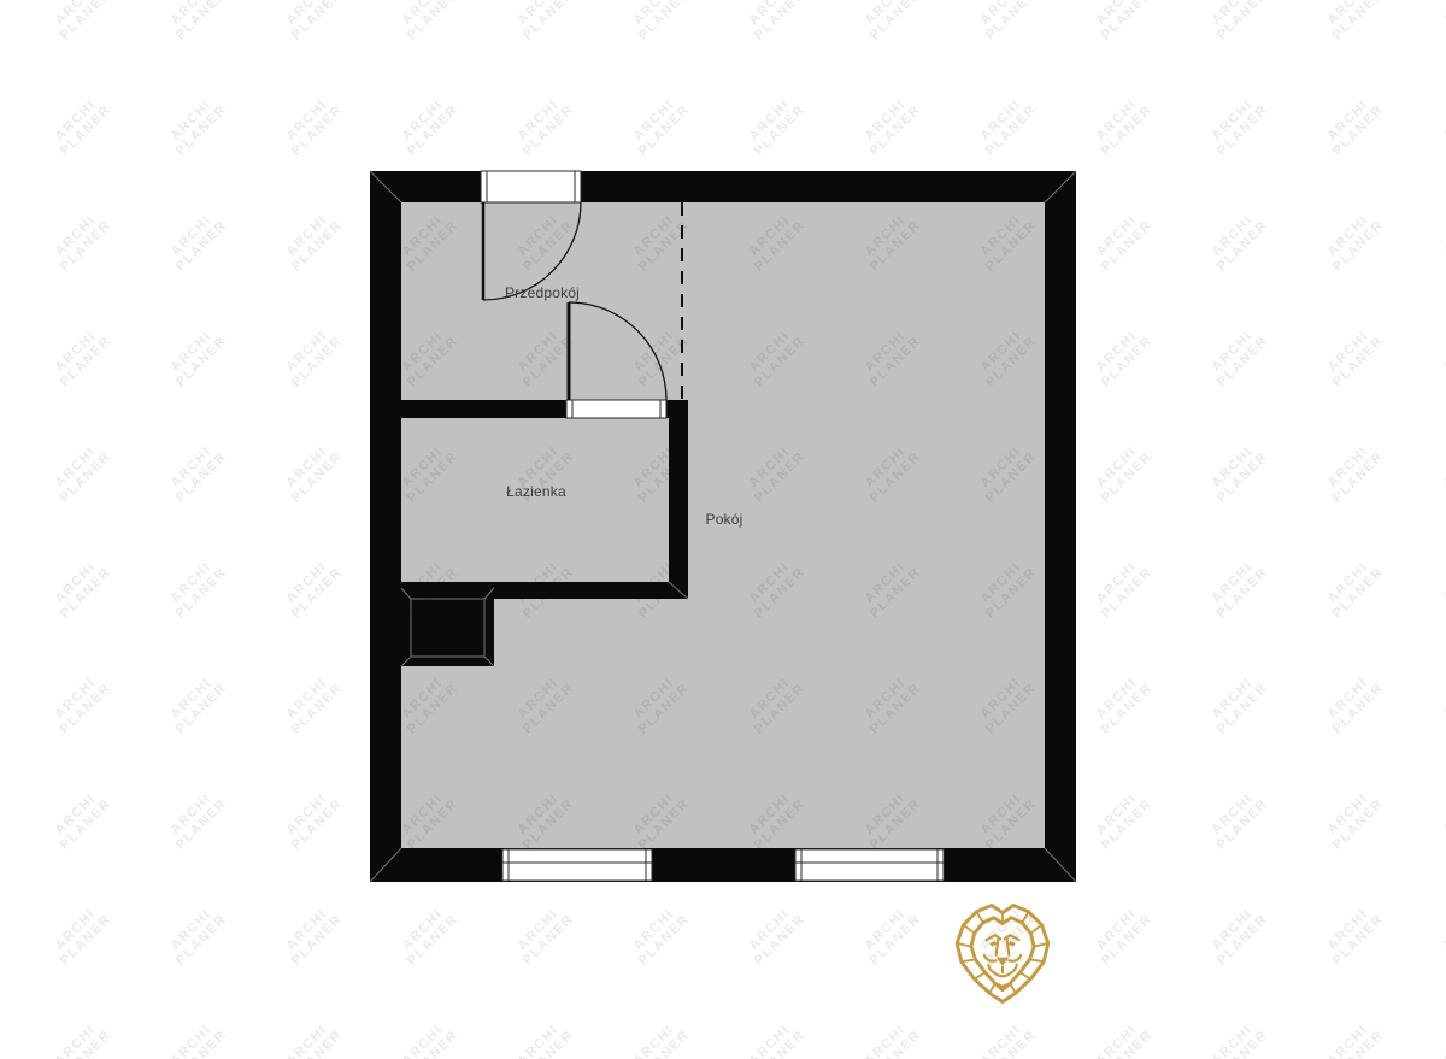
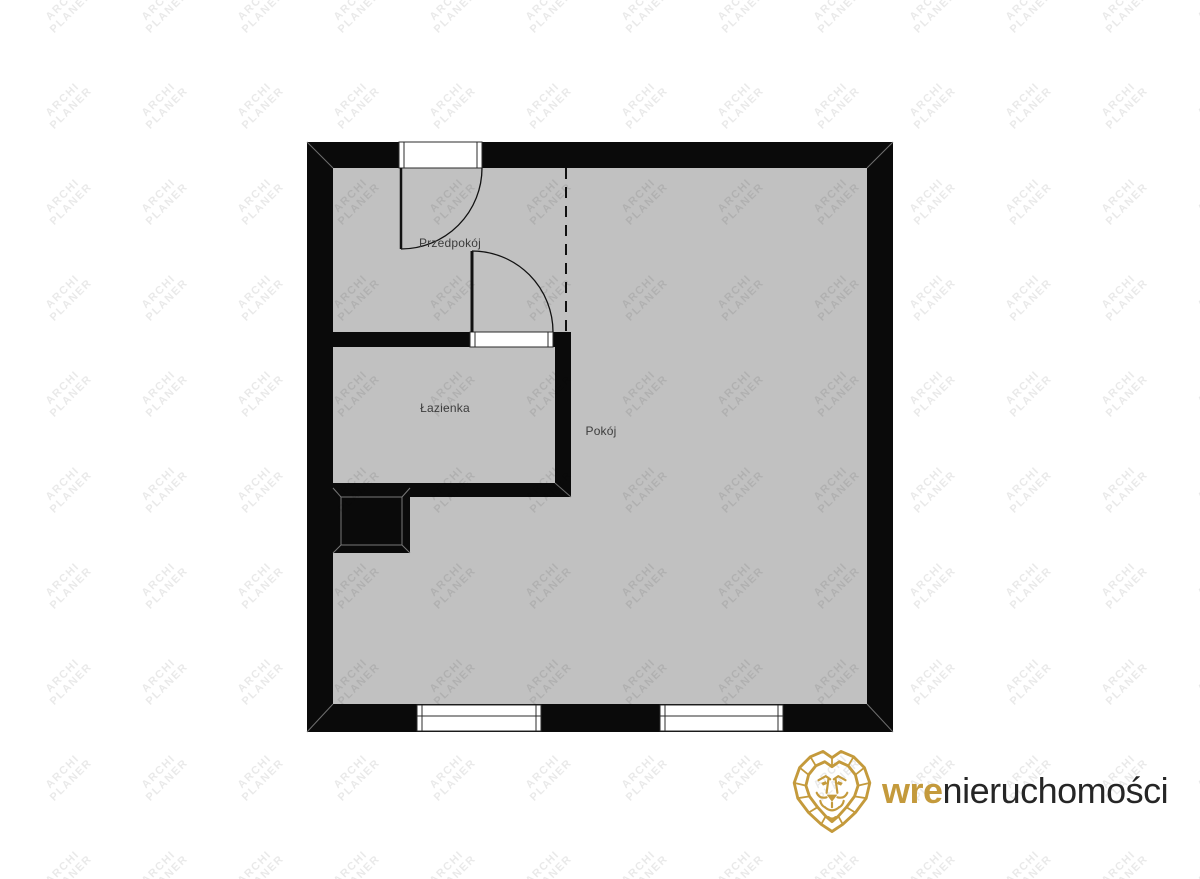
  Przedpokój
  Łazienka
  Pokój
+ wrenieruchomości
